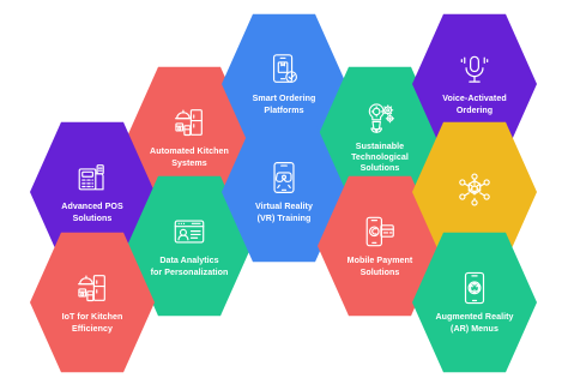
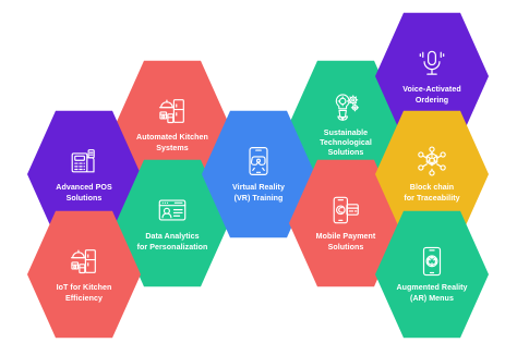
  Automated Kitchen
  Systems
- Smart Ordering
- Platforms
  Sustainable
  Technological
  Solutions
  Voice-Activated
  Ordering
  Advanced POS
  Solutions
  Data Analytics
  for Personalization
  Virtual Reality
  (VR) Training
  Mobile Payment
  Solutions
+ Block chain
+ for Traceability
  IoT for Kitchen
  Efficiency
  Augmented Reality
  (AR) Menus
